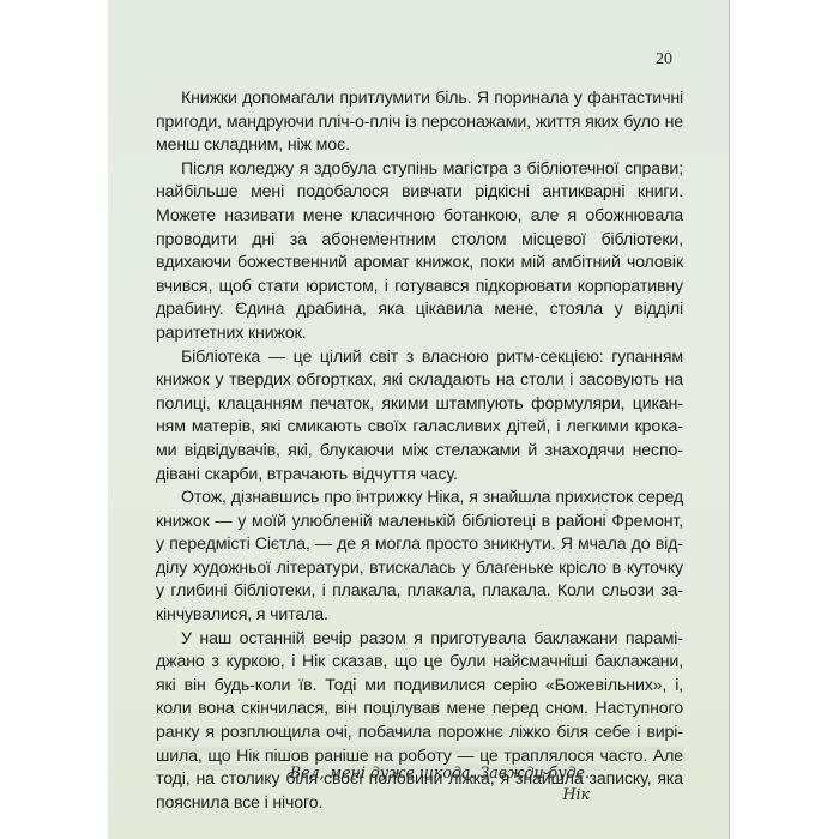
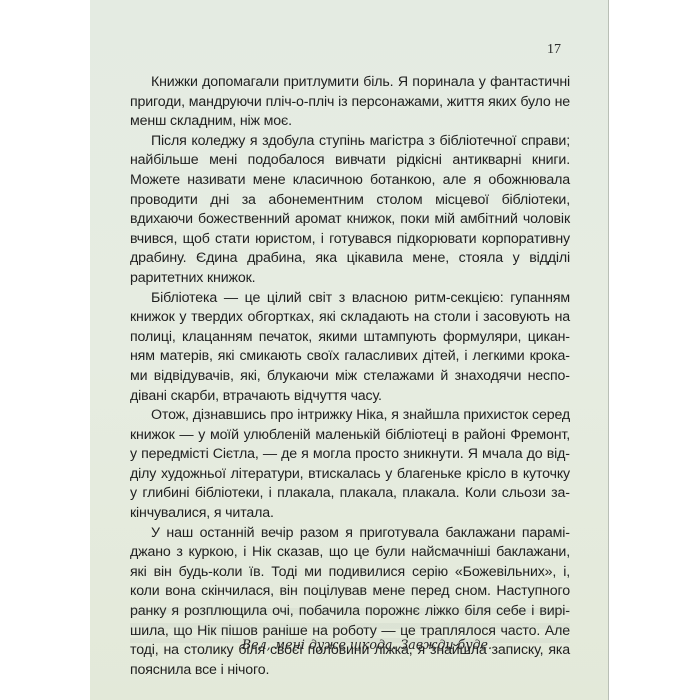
- 20
+ 17
  Книжки допомагали притлумити біль. Я поринала у фантастич­ні пригоди, мандруючи пліч-о-пліч із персонажами, життя яких було не менш складним, ніж моє.
  Після коледжу я здобула ступінь магістра з бібліотечної справи; найбільше мені подобалося вивчати рідкісні антикварні книги. Може­те називати мене класичною ботанкою, але я обожнювала проводити дні за абонементним столом місцевої бібліотеки, вдихаючи боже­ственний аромат книжок, поки мій амбітний чоловік вчився, щоб стати юристом, і готувався підкорювати корпоративну драбину. Єди­на драбина, яка цікавила мене, стояла у відділі раритетних книжок.
  Бібліотека — це цілий світ з власною ритм-секцією: гупанням книжок у твердих обгортках, які складають на столи і засовують на полиці, клацанням печаток, якими штампують формуляри, цикан­ням матерів, які смикають своїх галасливих дітей, і легкими крока­ми відвідувачів, які, блукаючи між стелажами й знаходячи неспо­дівані скарби, втрачають відчуття часу.
  Отож, дізнавшись про інтрижку Ніка, я знайшла прихисток серед книжок — у моїй улюбленій маленькій бібліотеці в районі Фремонт, у передмісті Сієтла, — де я могла просто зникнути. Я мчала до від­ділу художньої літератури, втискалась у благеньке крісло в куточку у глибині бібліотеки, і плакала, плакала, плакала. Коли сльози за­кінчувалися, я читала.
  У наш останній вечір разом я приготувала баклажани парамі­джано з куркою, і Нік сказав, що це були найсмачніші баклажани, які він будь-коли їв. Тоді ми подивилися серію «Божевільних», і, коли вона скінчилася, він поцілував мене перед сном. Наступного тоді, на столику біля своєї половини ліжка, я знайшла записку, яка пояснила все і нічого.
  Вел, мені дуже шкода. Завжди буде.
- Нік
